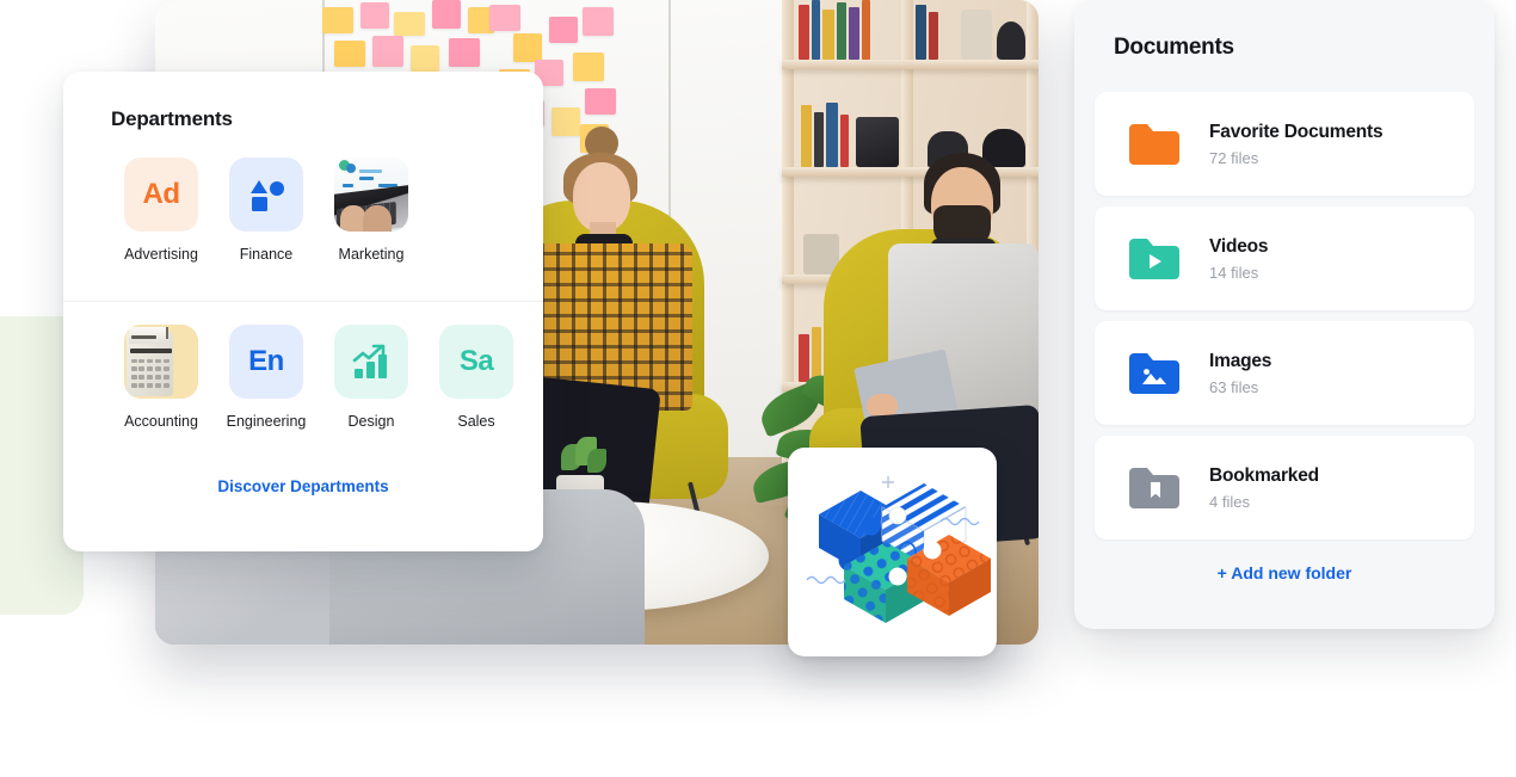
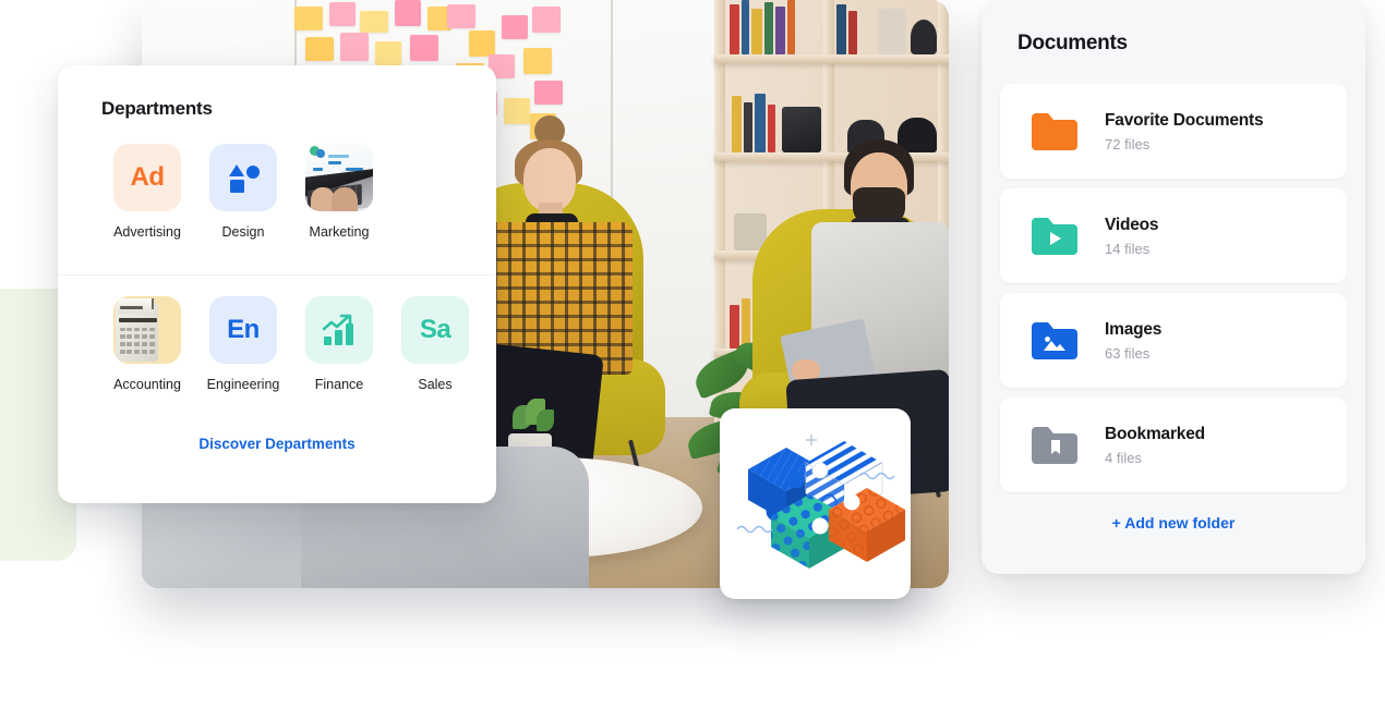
  Departments
  Ad
  Advertising
- Finance
+ Design
  Marketing
  Accounting
  En
  Engineering
- Design
+ Finance
  Sa
  Sales
  Discover Departments
  Documents
  Favorite Documents
  72 files
  Videos
  14 files
  Images
  63 files
  Bookmarked
  4 files
  + Add new folder
